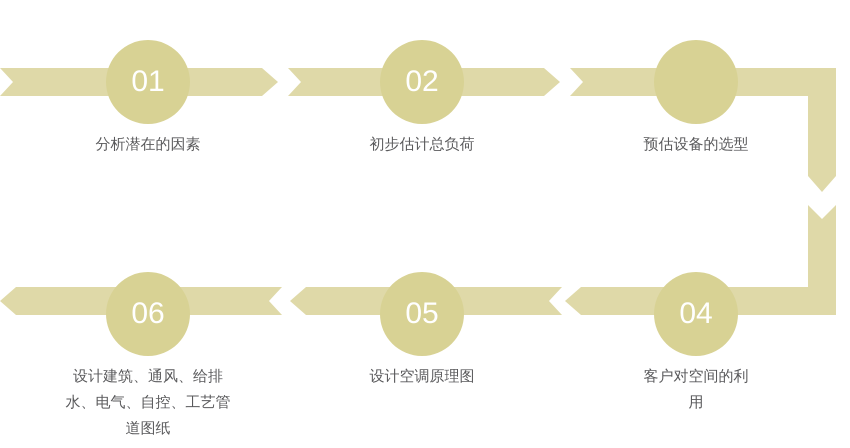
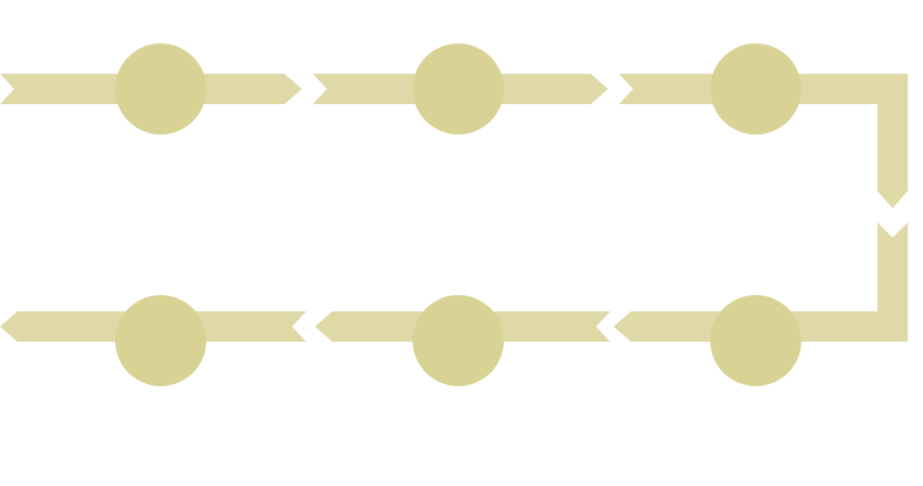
- 01
- 02
- 04
- 05
- 06
- 分析潜在的因素
- 初步估计总负荷
- 预估设备的选型
- 客户对空间的利
- 用
- 设计空调原理图
- 设计建筑、通风、给排
- 水、电气、自控、工艺管
- 道图纸
